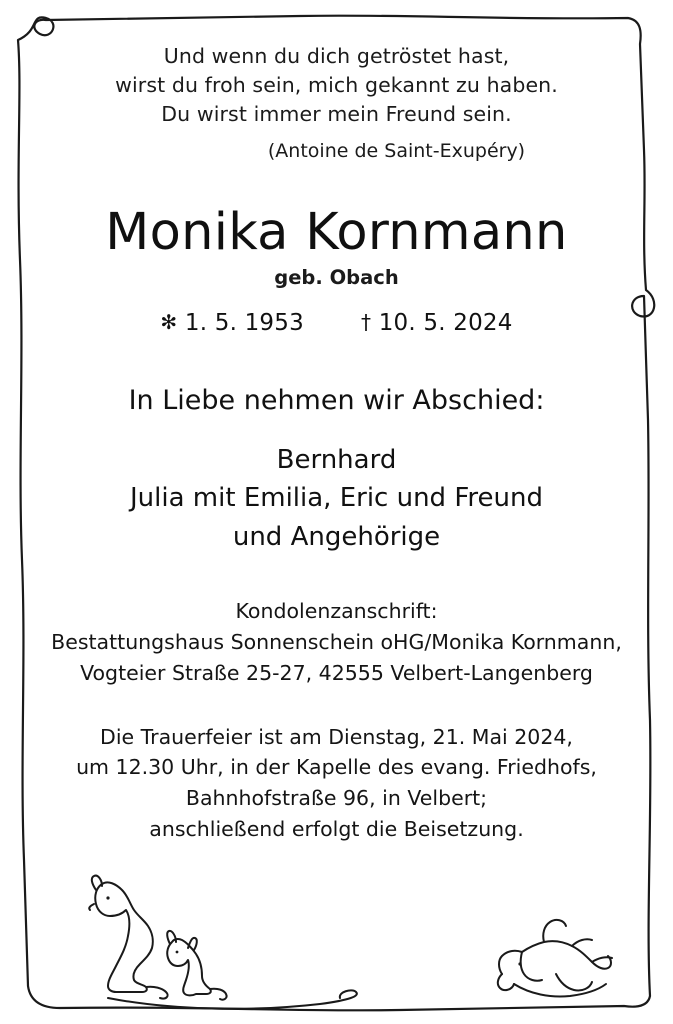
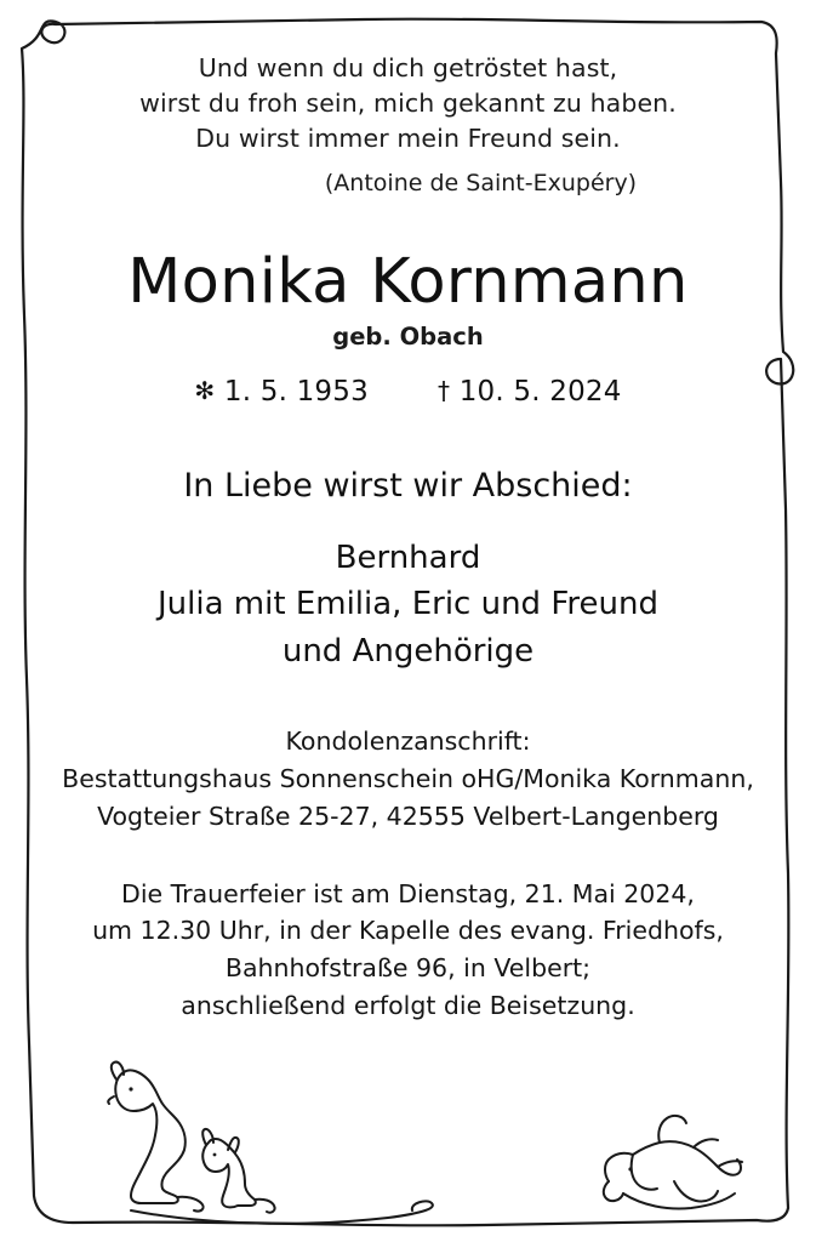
  Und wenn du dich getröstet hast,
  wirst du froh sein, mich gekannt zu haben.
  Du wirst immer mein Freund sein.
  (Antoine de Saint-Exupéry)
  Monika Kornmann
  geb. Obach
  ✻ 1. 5. 1953 † 10. 5. 2024
- In Liebe nehmen wir Abschied:
+ In Liebe wirst wir Abschied:
  Bernhard
  Julia mit Emilia, Eric und Freund
  und Angehörige
  Kondolenzanschrift:
  Bestattungshaus Sonnenschein oHG/Monika Kornmann,
  Vogteier Straße 25-27, 42555 Velbert-Langenberg
  Die Trauerfeier ist am Dienstag, 21. Mai 2024,
  um 12.30 Uhr, in der Kapelle des evang. Friedhofs,
  Bahnhofstraße 96, in Velbert;
  anschließend erfolgt die Beisetzung.
